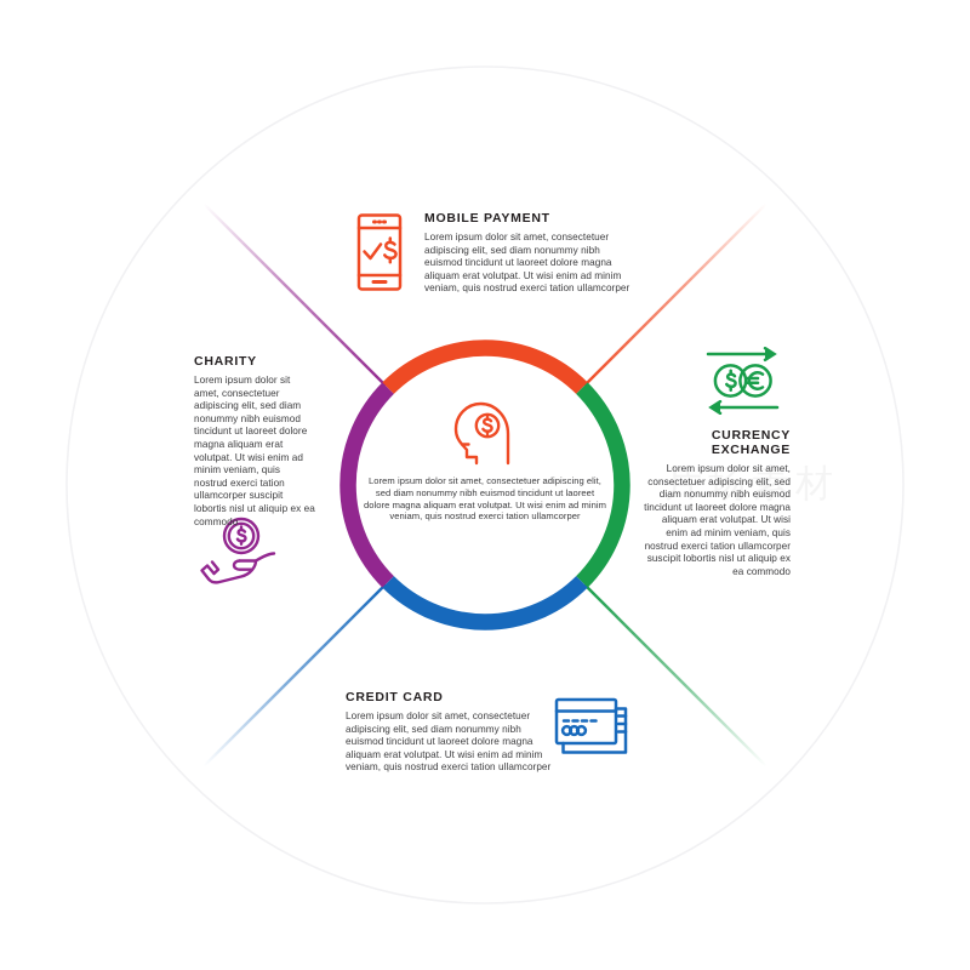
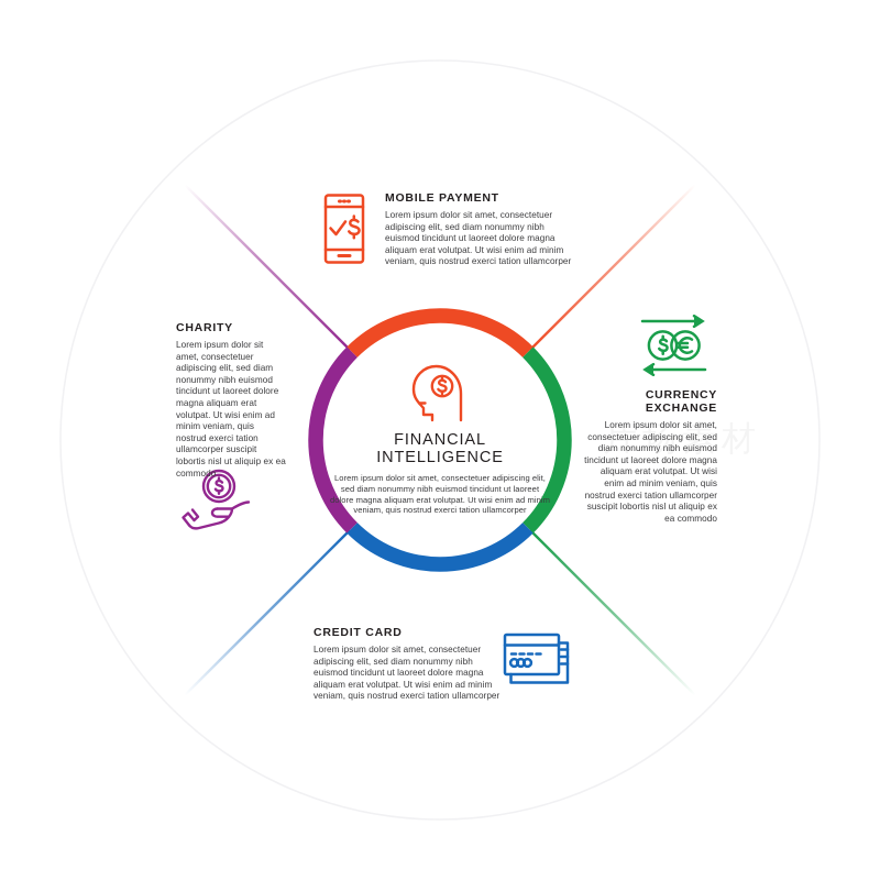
  MOBILE PAYMENT
  Lorem ipsum dolor sit amet, consectetuer adipiscing elit, sed diam nonummy nibh euismod tincidunt ut laoreet dolore magna aliquam erat volutpat. Ut wisi enim ad minim veniam, quis nostrud exerci tation ullamcorper
  CHARITY
  Lorem ipsum dolor sit amet, consectetuer adipiscing elit, sed diam nonummy nibh euismod tincidunt ut laoreet dolore magna aliquam erat volutpat. Ut wisi enim ad minim veniam, quis nostrud exerci tation ullamcorper suscipit lobortis nisl ut aliquip ex ea commodo
  CURRENCY EXCHANGE
  Lorem ipsum dolor sit amet, consectetuer adipiscing elit, sed diam nonummy nibh euismod tincidunt ut laoreet dolore magna aliquam erat volutpat. Ut wisi enim ad minim veniam, quis nostrud exerci tation ullamcorper suscipit lobortis nisl ut aliquip ex ea commodo
  CREDIT CARD
  Lorem ipsum dolor sit amet, consectetuer adipiscing elit, sed diam nonummy nibh euismod tincidunt ut laoreet dolore magna aliquam erat volutpat. Ut wisi enim ad minim veniam, quis nostrud exerci tation ullamcorper
+ FINANCIAL INTELLIGENCE
  Lorem ipsum dolor sit amet, consectetuer adipiscing elit, sed diam nonummy nibh euismod tincidunt ut laoreet dolore magna aliquam erat volutpat. Ut wisi enim ad minim veniam, quis nostrud exerci tation ullamcorper
  片场素材
